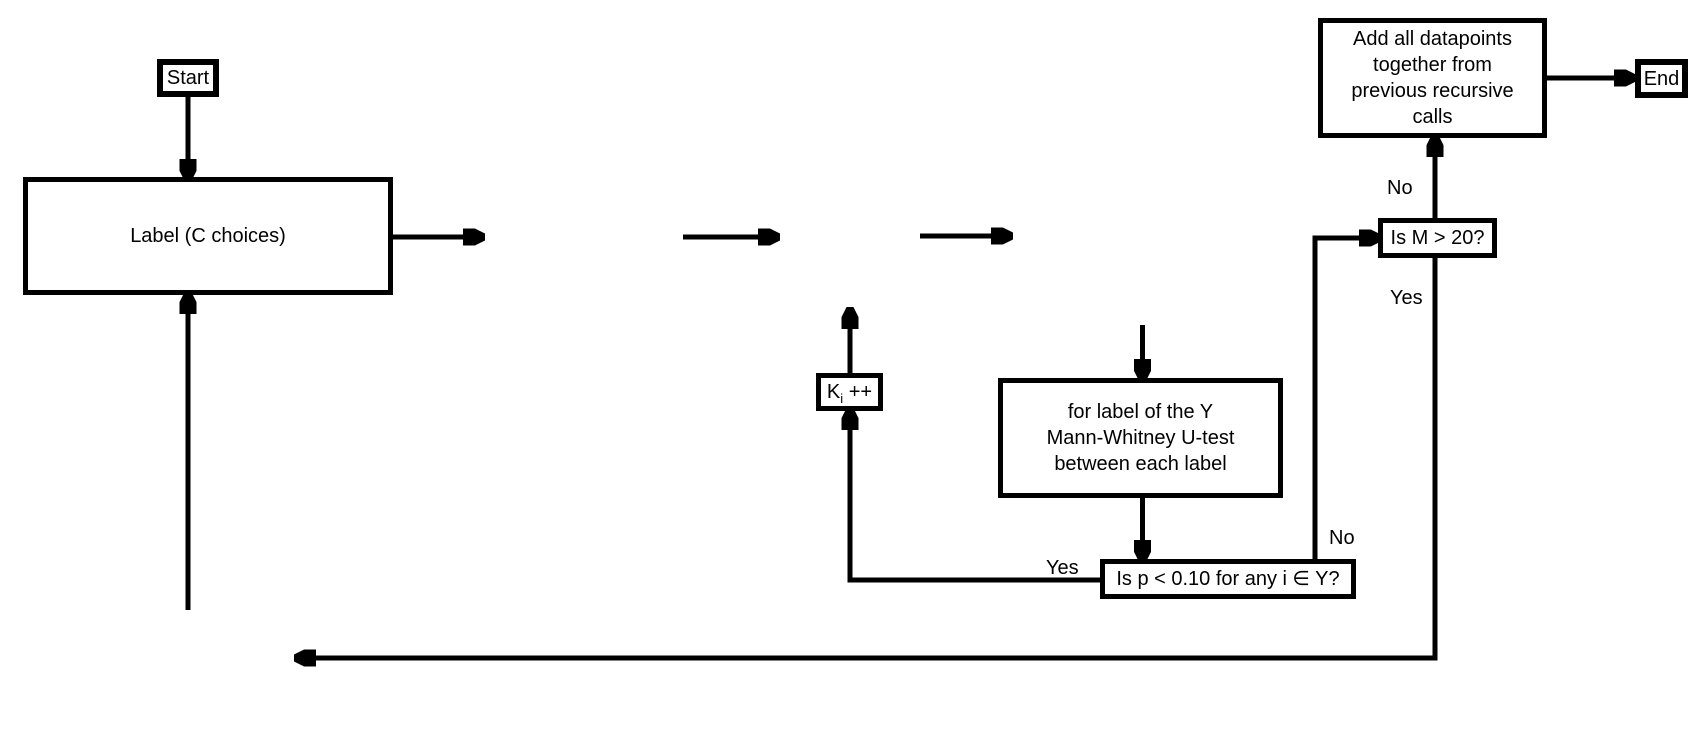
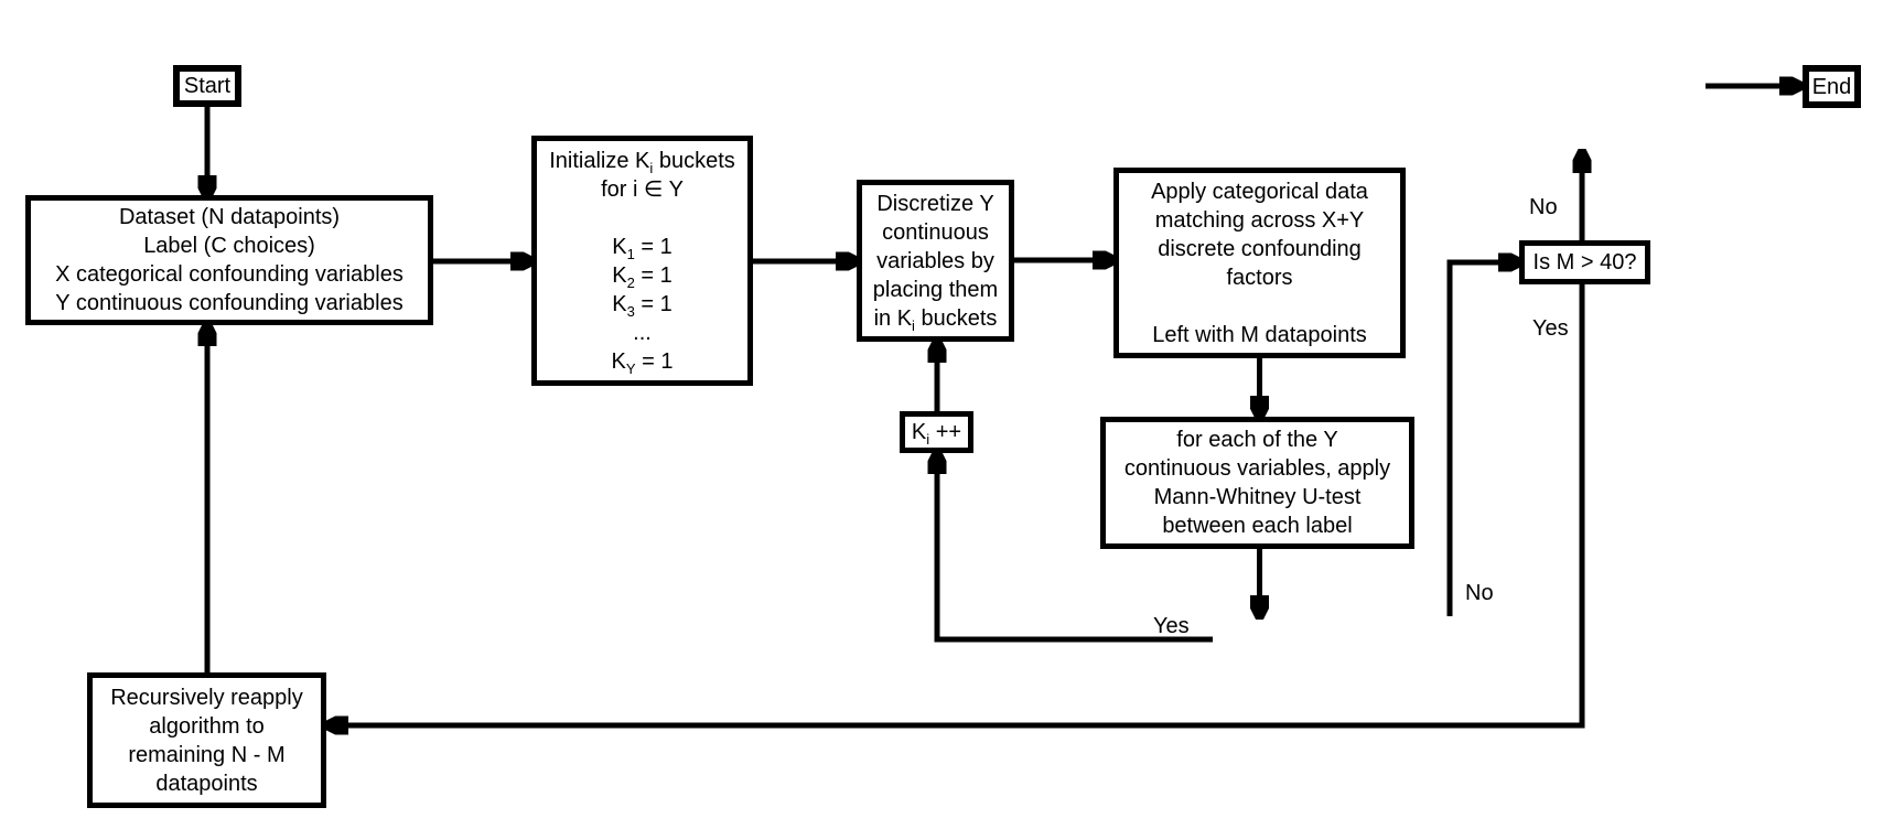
  Start
+ Dataset (N datapoints)
  Label (C choices)
+ X categorical confounding variables
+ Y continuous confounding variables
+ Initialize Ki buckets
+ for i ∈ Y
+ K1 = 1
+ K2 = 1
+ K3 = 1
+ ...
+ KY = 1
+ Discretize Y
+ continuous
+ variables by
+ placing them
+ in Ki buckets
+ Apply categorical data
+ matching across X+Y
+ discrete confounding
+ factors
+ Left with M datapoints
- for label of the Y
+ for each of the Y
+ continuous variables, apply
  Mann-Whitney U-test
  between each label
  Ki ++
- Is p < 0.10 for any i ∈ Y?
- Is M > 20?
+ Is M > 40?
- Add all datapoints
- together from
- previous recursive
- calls
  End
+ Recursively reapply
+ algorithm to
+ remaining N - M
+ datapoints
  Yes
  No
  Yes
  No
